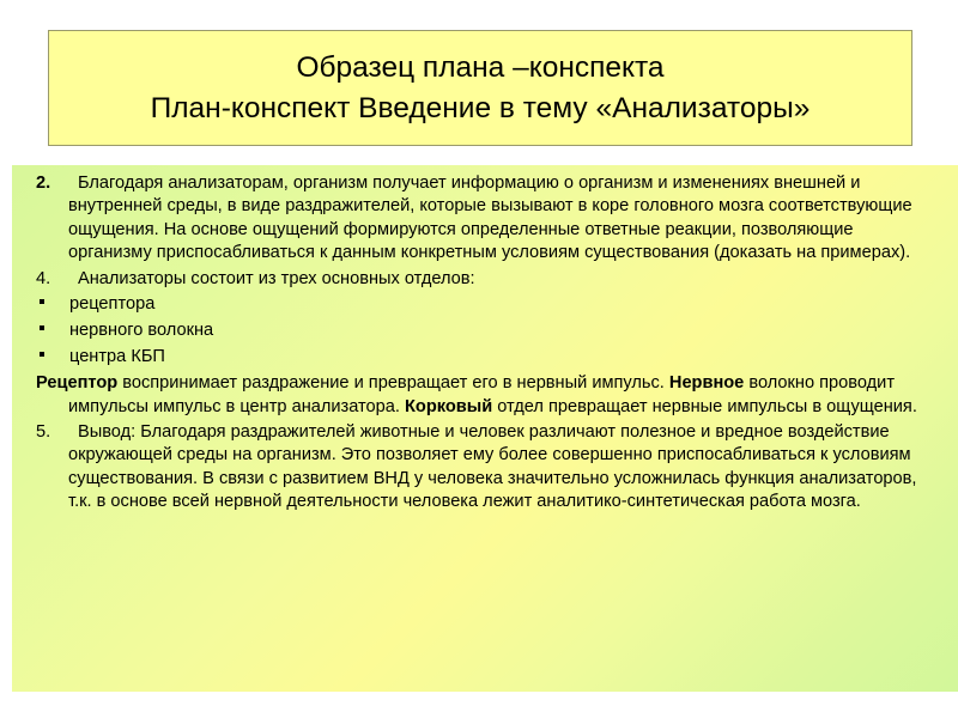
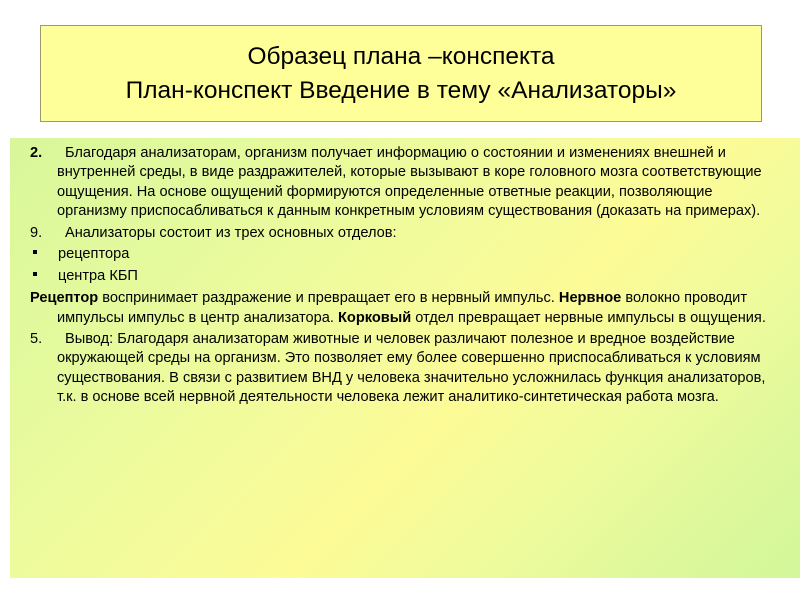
  Образец плана –конспекта
  План-конспект Введение в тему «Анализаторы»
  2.
- Благодаря анализаторам, организм получает информацию о организм и изменениях внешней и внутренней среды, в виде раздражителей, которые вызывают в коре головного мозга соответствующие ощущения. На основе ощущений формируются определенные ответные реакции, позволяющие организму приспосабливаться к данным конкретным условиям существования (доказать на примерах).
+ Благодаря анализаторам, организм получает информацию о состоянии и изменениях внешней и внутренней среды, в виде раздражителей, которые вызывают в коре головного мозга соответствующие ощущения. На основе ощущений формируются определенные ответные реакции, позволяющие организму приспосабливаться к данным конкретным условиям существования (доказать на примерах).
- 4.
+ 9.
  Анализаторы состоит из трех основных отделов:
  рецептора
- нервного волокна
  центра КБП
  Рецептор воспринимает раздражение и превращает его в нервный импульс. Нервное волокно проводит импульсы импульс в центр анализатора. Корковый отдел превращает нервные импульсы в ощущения.
  5.
- Вывод: Благодаря раздражителей животные и человек различают полезное и вредное воздействие окружающей среды на организм. Это позволяет ему более совершенно приспосабливаться к условиям существования. В связи с развитием ВНД у человека значительно усложнилась функция анализаторов, т.к. в основе всей нервной деятельности человека лежит аналитико-синтетическая работа мозга.
+ Вывод: Благодаря анализаторам животные и человек различают полезное и вредное воздействие окружающей среды на организм. Это позволяет ему более совершенно приспосабливаться к условиям существования. В связи с развитием ВНД у человека значительно усложнилась функция анализаторов, т.к. в основе всей нервной деятельности человека лежит аналитико-синтетическая работа мозга.
